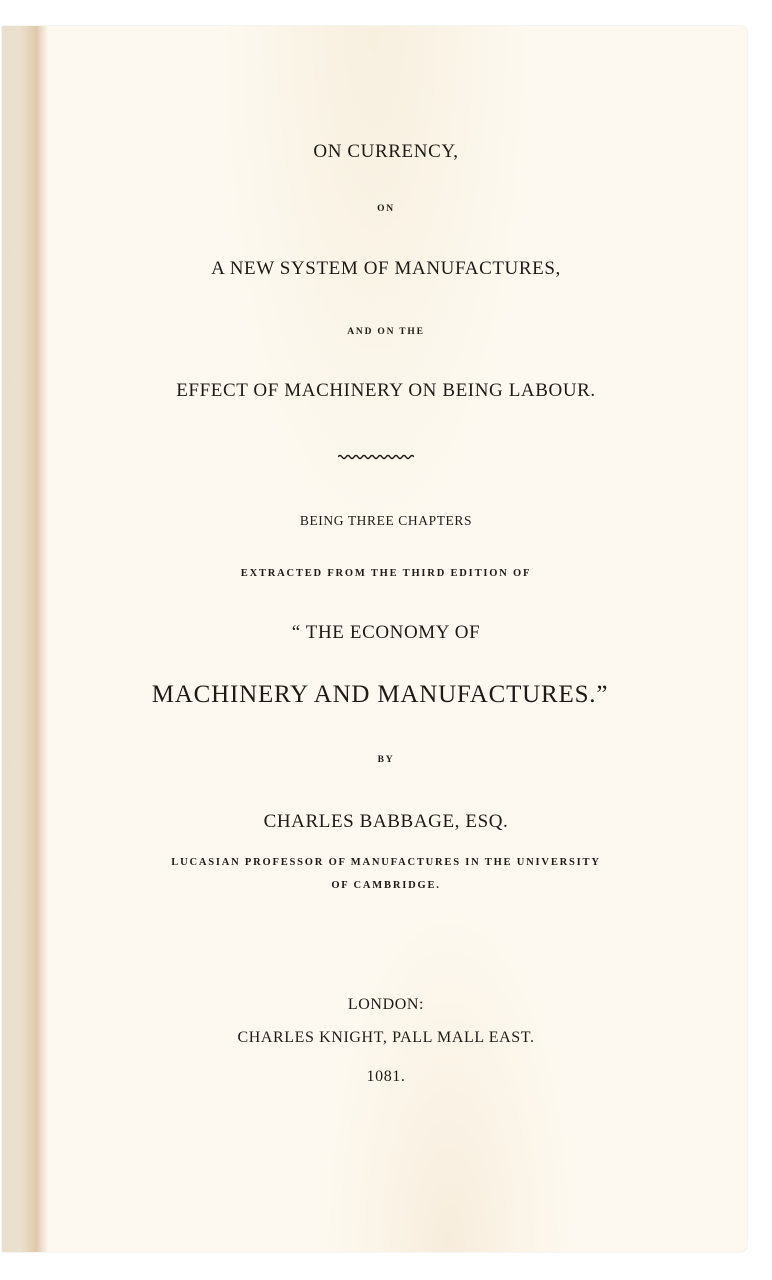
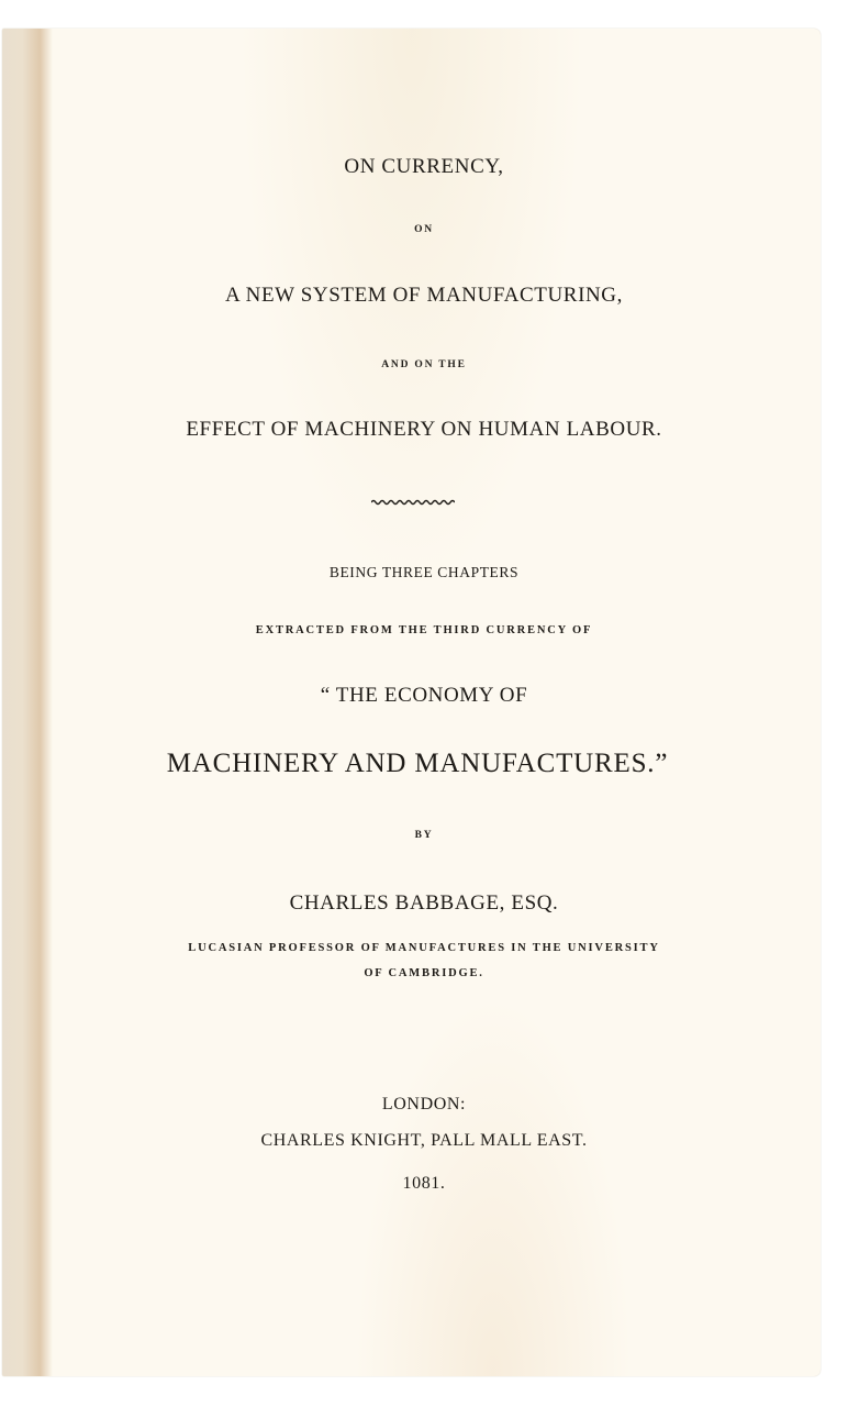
  ON CURRENCY,
  ON
- A NEW SYSTEM OF MANUFACTURES,
+ A NEW SYSTEM OF MANUFACTURING,
  AND ON THE
- EFFECT OF MACHINERY ON BEING LABOUR.
+ EFFECT OF MACHINERY ON HUMAN LABOUR.
  BEING THREE CHAPTERS
- EXTRACTED FROM THE THIRD EDITION OF
+ EXTRACTED FROM THE THIRD CURRENCY OF
  “ THE ECONOMY OF
  MACHINERY AND MANUFACTURES.”
  BY
  CHARLES BABBAGE, ESQ.
  LUCASIAN PROFESSOR OF MANUFACTURES IN THE UNIVERSITY
  OF CAMBRIDGE.
  LONDON:
  CHARLES KNIGHT, PALL MALL EAST.
  1081.
